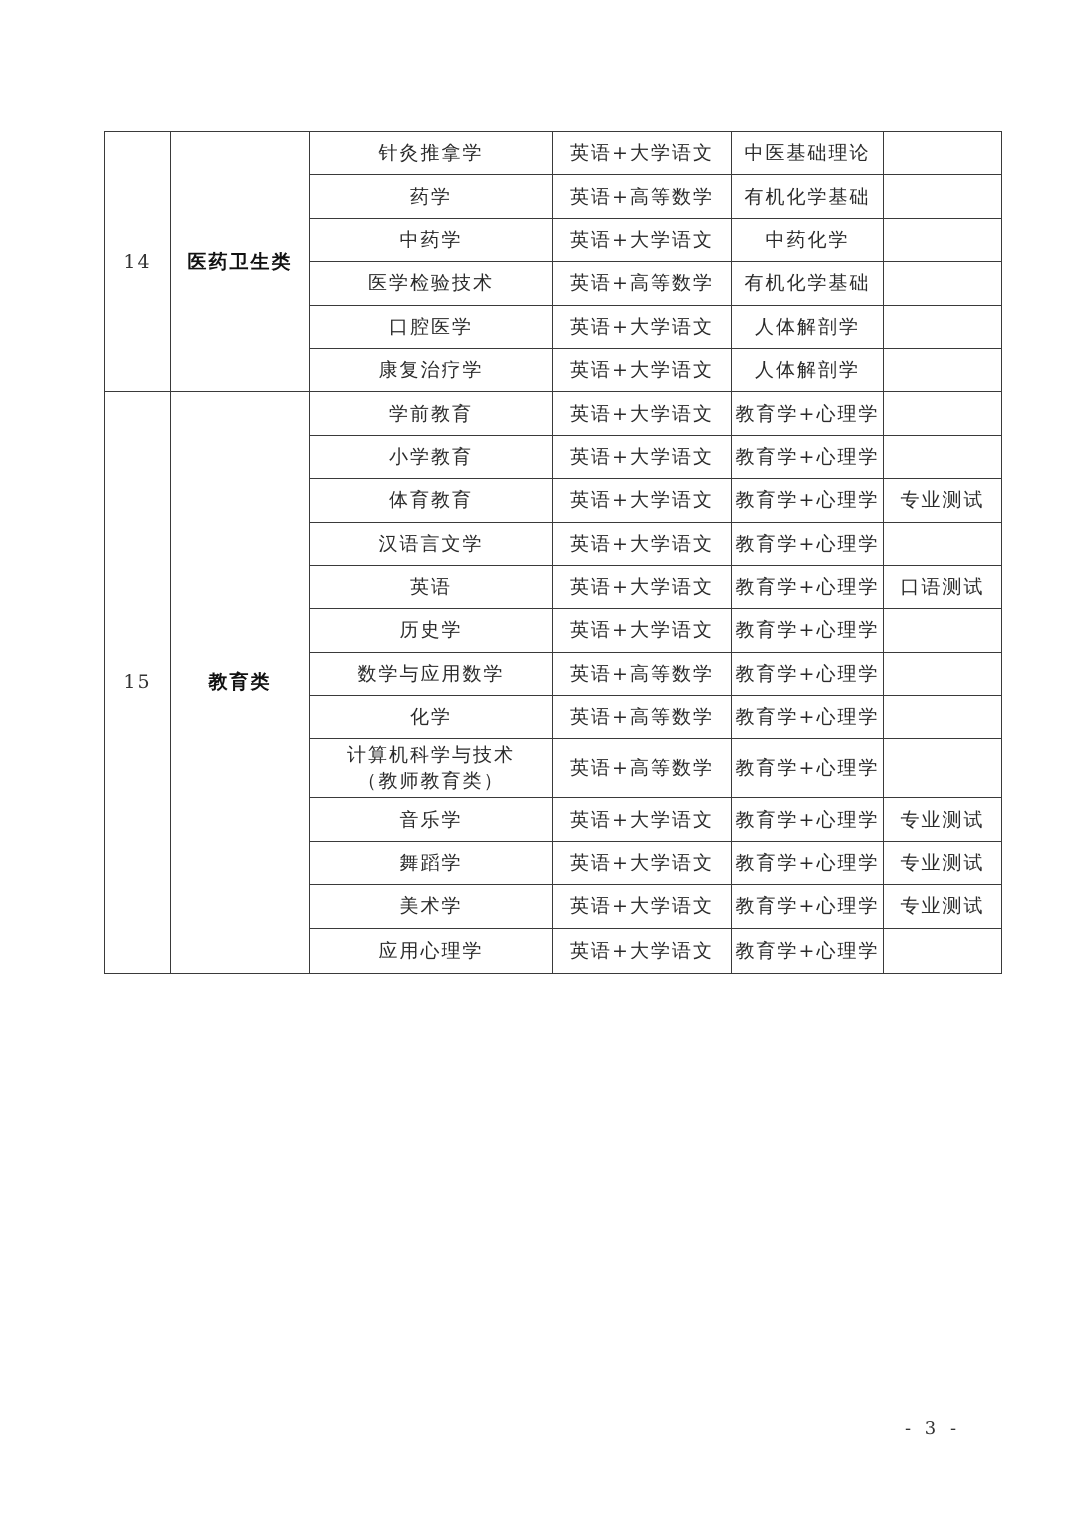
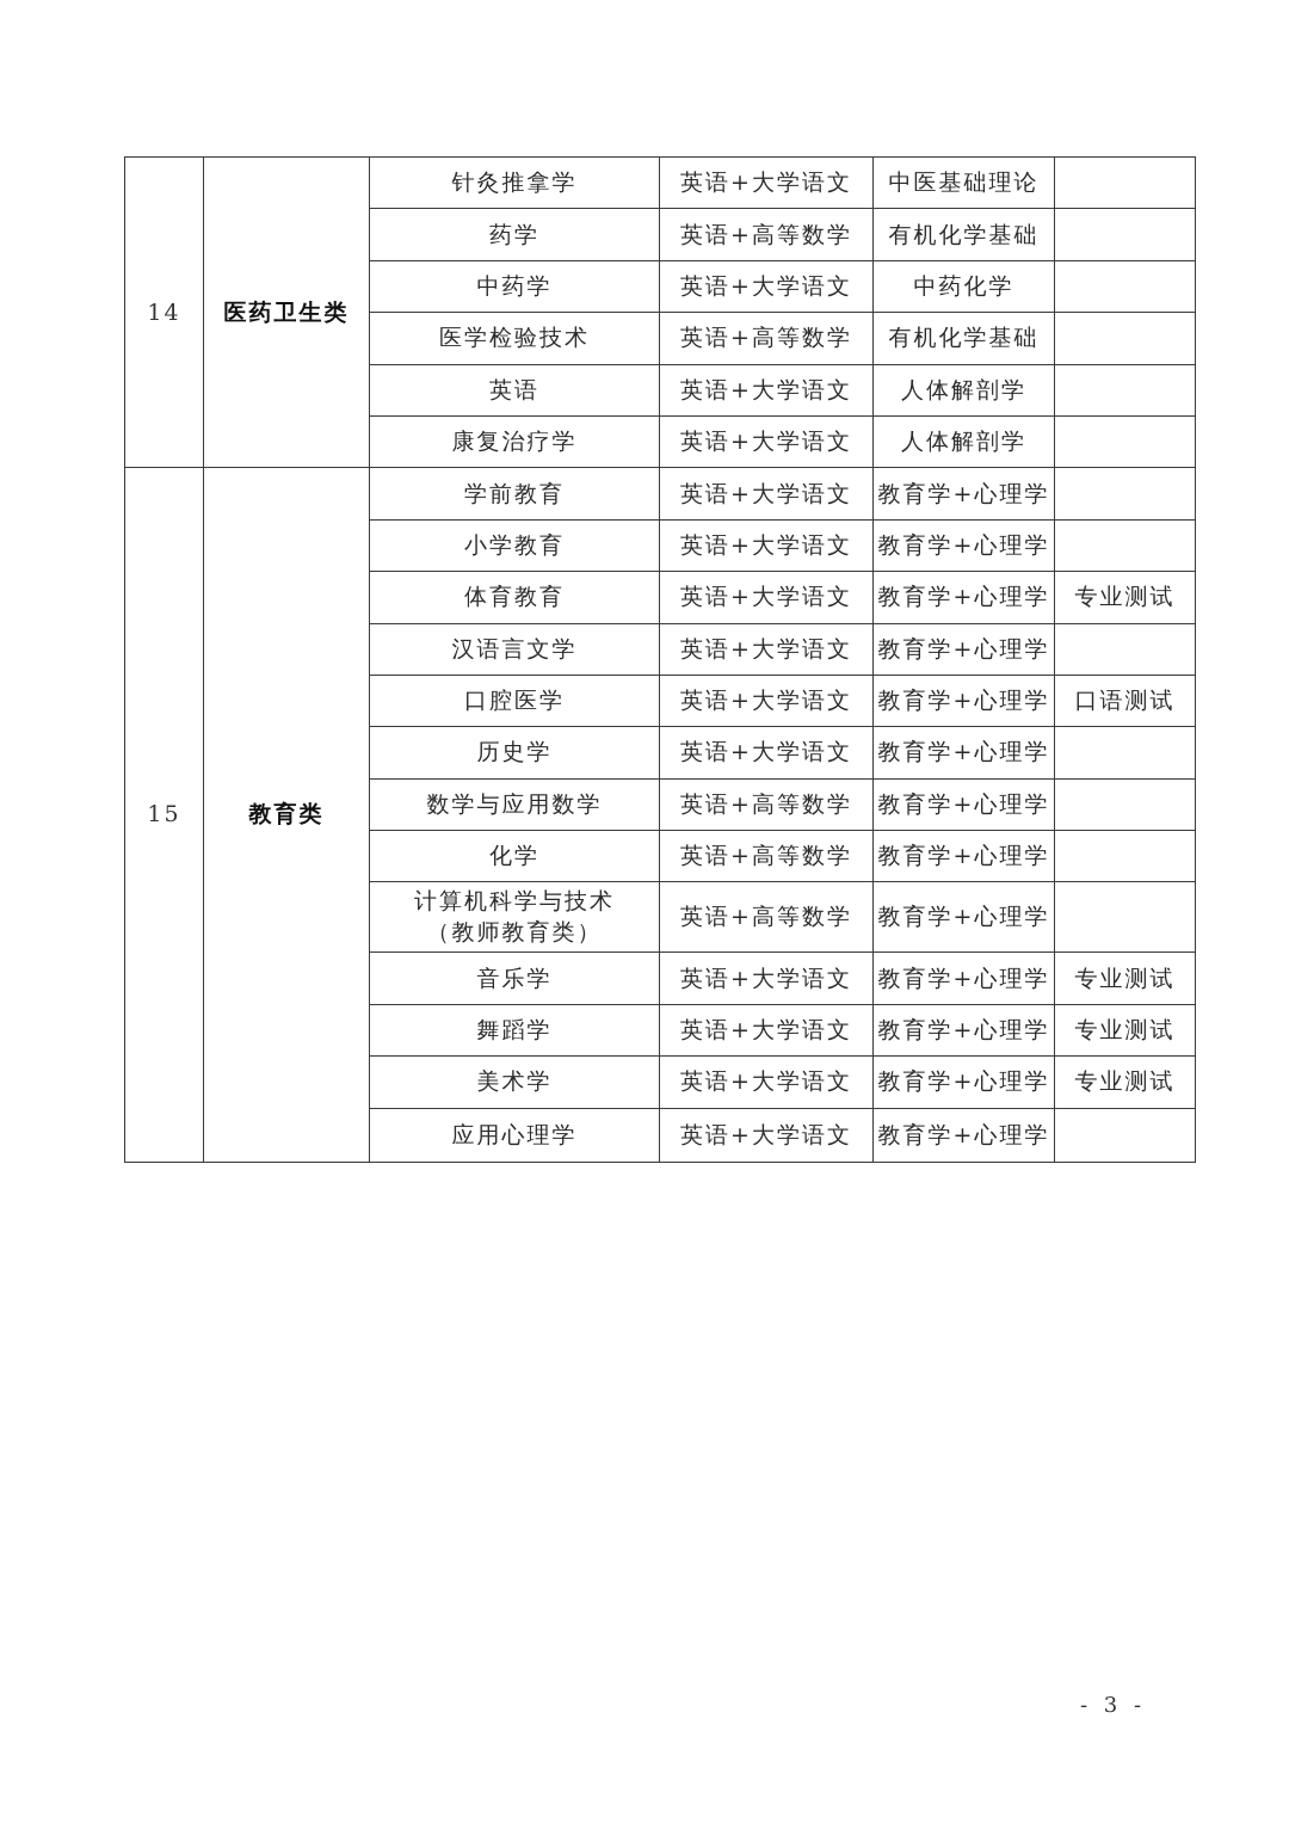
  14	医药卫生类	针灸推拿学	英语+大学语文	中医基础理论
  药学	英语+高等数学	有机化学基础
  中药学	英语+大学语文	中药化学
  医学检验技术	英语+高等数学	有机化学基础
- 口腔医学	英语+大学语文	人体解剖学
+ 英语	英语+大学语文	人体解剖学
  康复治疗学	英语+大学语文	人体解剖学
  15	教育类	学前教育	英语+大学语文	教育学+心理学
  小学教育	英语+大学语文	教育学+心理学
  体育教育	英语+大学语文	教育学+心理学	专业测试
  汉语言文学	英语+大学语文	教育学+心理学
- 英语	英语+大学语文	教育学+心理学	口语测试
+ 口腔医学	英语+大学语文	教育学+心理学	口语测试
  历史学	英语+大学语文	教育学+心理学
  数学与应用数学	英语+高等数学	教育学+心理学
  化学	英语+高等数学	教育学+心理学
  计算机科学与技术 （教师教育类）	英语+高等数学	教育学+心理学
  音乐学	英语+大学语文	教育学+心理学	专业测试
  舞蹈学	英语+大学语文	教育学+心理学	专业测试
  美术学	英语+大学语文	教育学+心理学	专业测试
  应用心理学	英语+大学语文	教育学+心理学
  - 3 -
